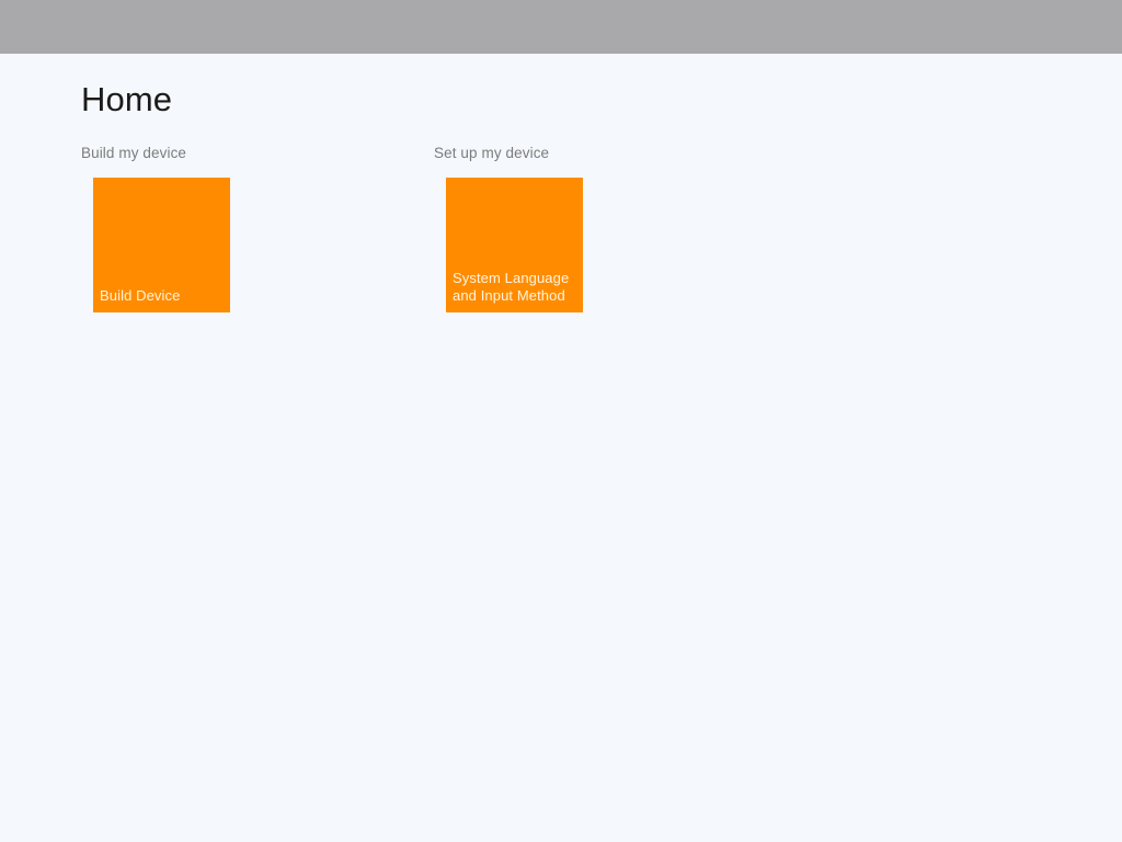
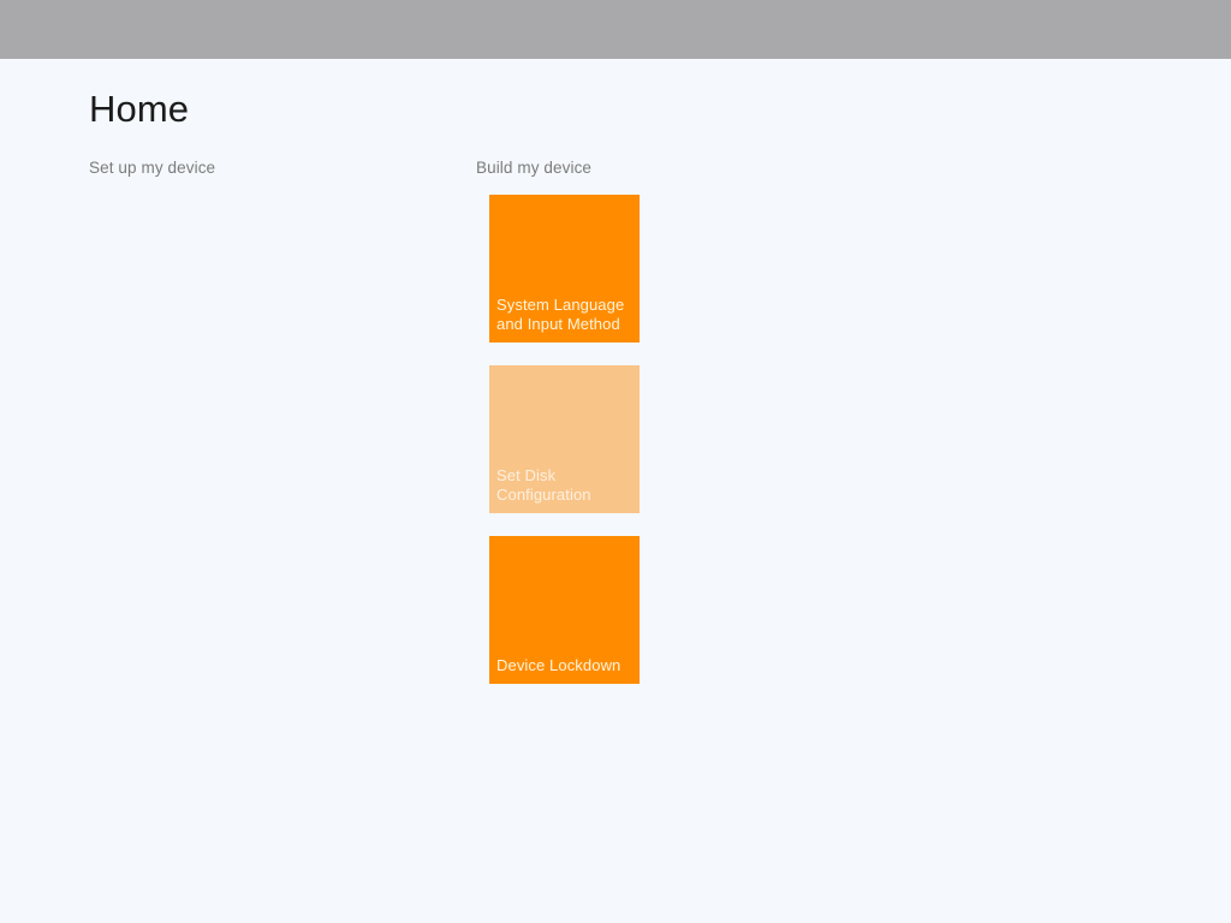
  Home
- Build my device
+ Set up my device
- Build Device
- Set up my device
+ Build my device
  System Language and Input Method
+ Set Disk Configuration
+ Device Lockdown
